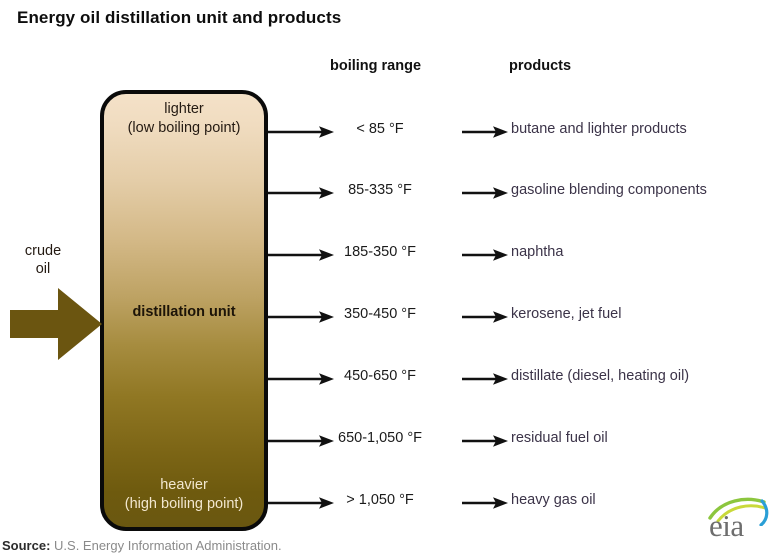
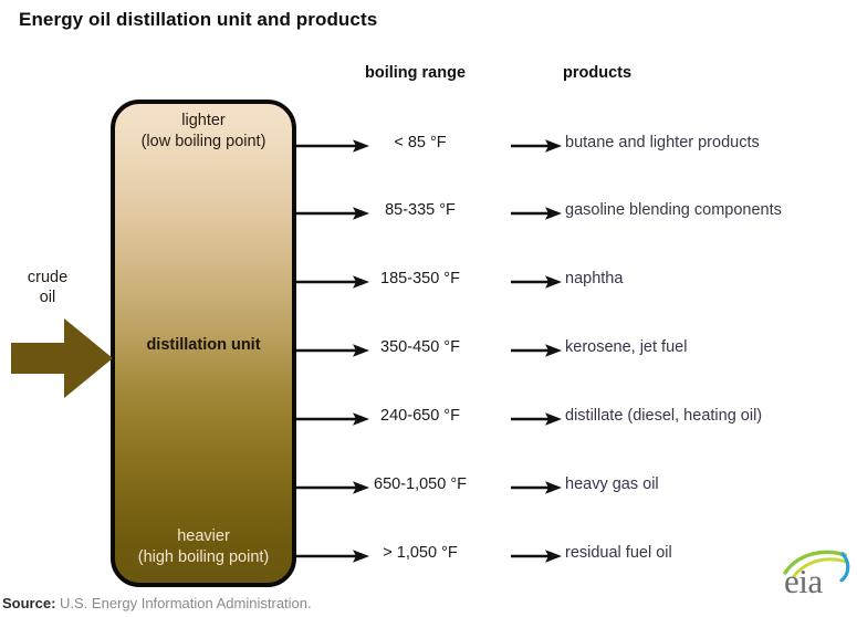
  Energy oil distillation unit and products
  boiling range
  products
  lighter
  (low boiling point)
  distillation unit
  heavier
  (high boiling point)
  crude
  oil
  < 85 °F
  butane and lighter products
  85-335 °F
  gasoline blending components
  185-350 °F
  naphtha
  350-450 °F
  kerosene, jet fuel
- 450-650 °F
+ 240-650 °F
  distillate (diesel, heating oil)
  650-1,050 °F
- residual fuel oil
+ heavy gas oil
  > 1,050 °F
- heavy gas oil
+ residual fuel oil
  Source: U.S. Energy Information Administration.
  eia
